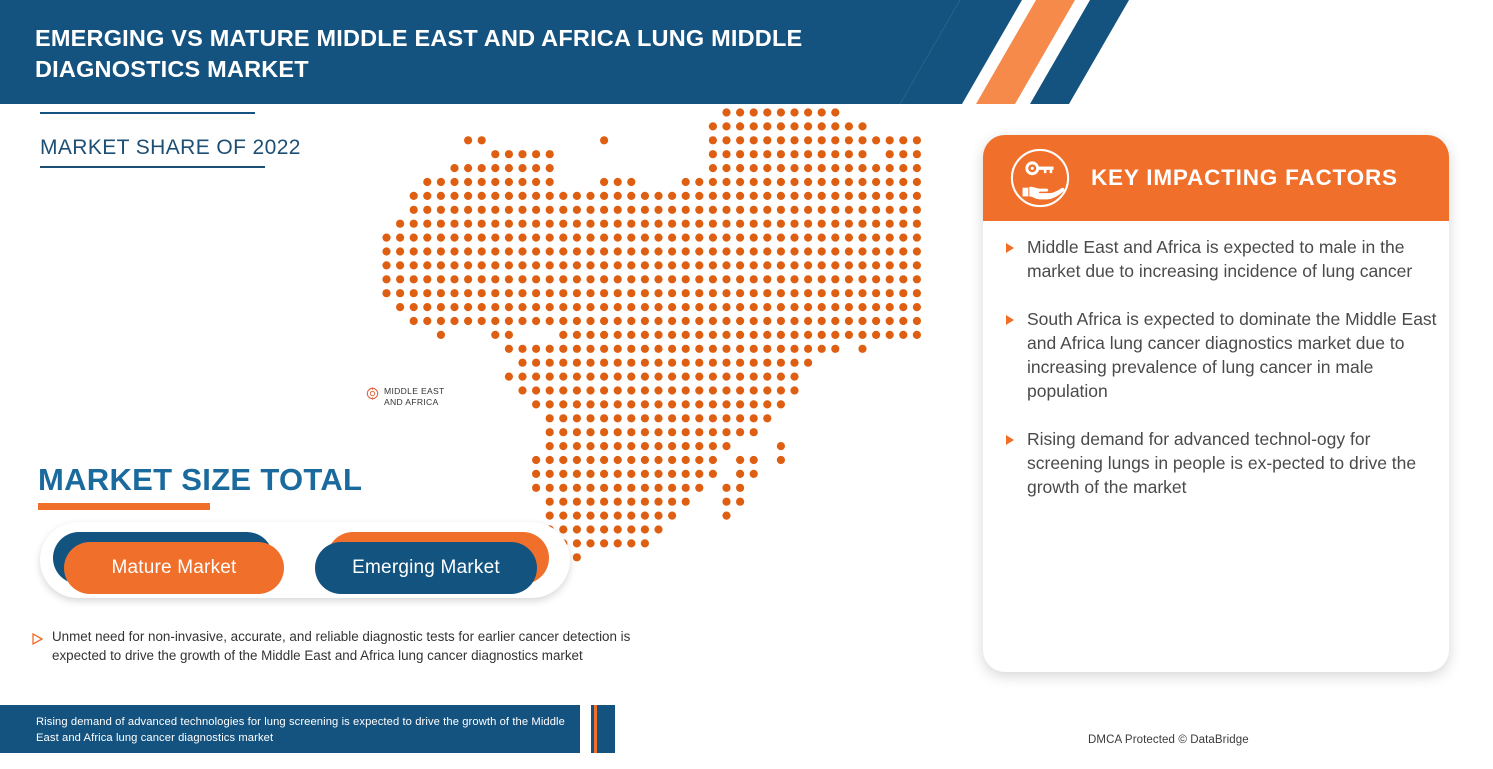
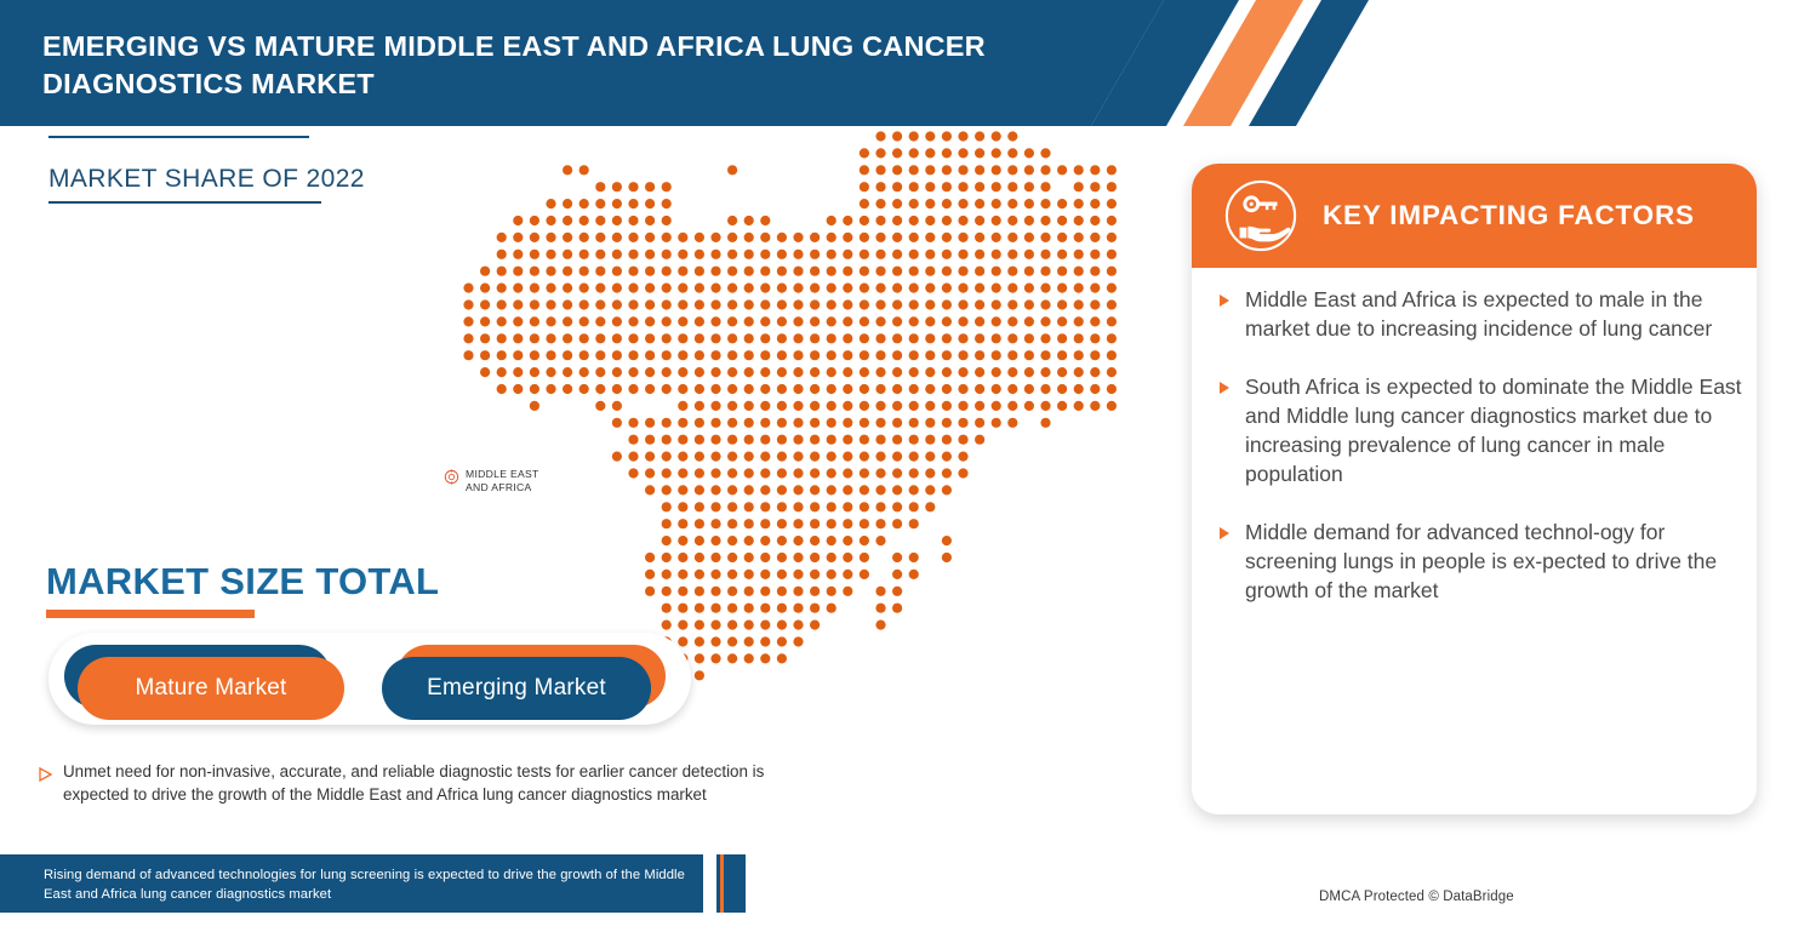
- EMERGING VS MATURE MIDDLE EAST AND AFRICA LUNG MIDDLE DIAGNOSTICS MARKET
+ EMERGING VS MATURE MIDDLE EAST AND AFRICA LUNG CANCER DIAGNOSTICS MARKET
  MARKET SHARE OF 2022
  MIDDLE EAST
  AND AFRICA
  MARKET SIZE TOTAL
  Mature Market
  Emerging Market
  Unmet need for non-invasive, accurate, and reliable diagnostic tests for earlier cancer detection is expected to drive the growth of the Middle East and Africa lung cancer diagnostics market
  Rising demand of advanced technologies for lung screening is expected to drive the growth of the Middle East and Africa lung cancer diagnostics market
  KEY IMPACTING FACTORS
  Middle East and Africa is expected to male in the market due to increasing incidence of lung cancer
- South Africa is expected to dominate the Middle East and Africa lung cancer diagnostics market due to increasing prevalence of lung cancer in male population
+ South Africa is expected to dominate the Middle East and Middle lung cancer diagnostics market due to increasing prevalence of lung cancer in male population
- Rising demand for advanced technol-ogy for screening lungs in people is ex-pected to drive the growth of the market
+ Middle demand for advanced technol-ogy for screening lungs in people is ex-pected to drive the growth of the market
  DMCA Protected © DataBridge
